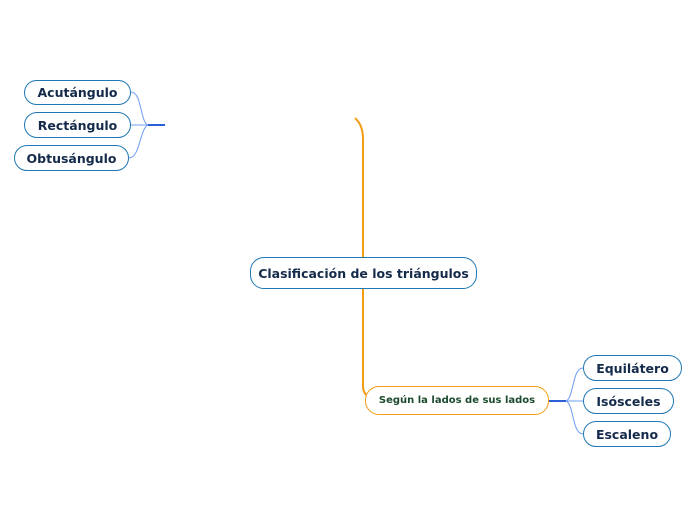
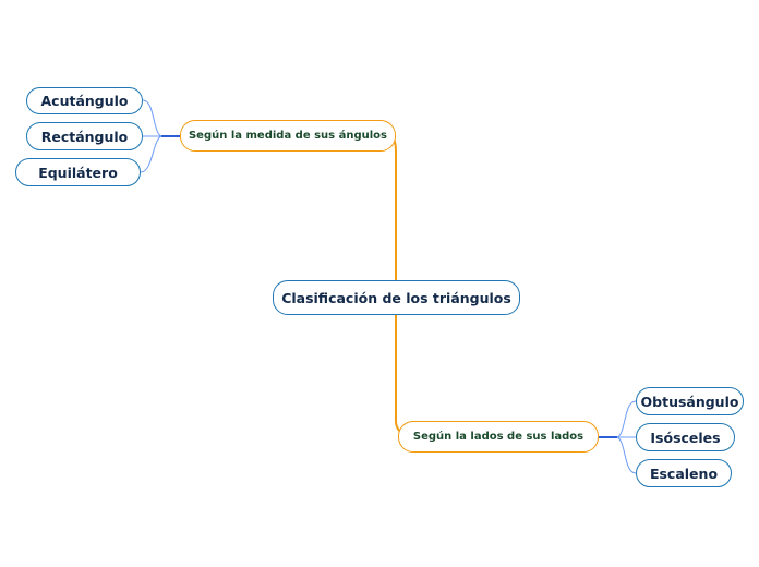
  Clasificación de los triángulos
+ Según la medida de sus ángulos
  Acutángulo
  Rectángulo
- Obtusángulo
+ Equilátero
  Según la lados de sus lados
- Equilátero
+ Obtusángulo
  Isósceles
  Escaleno
